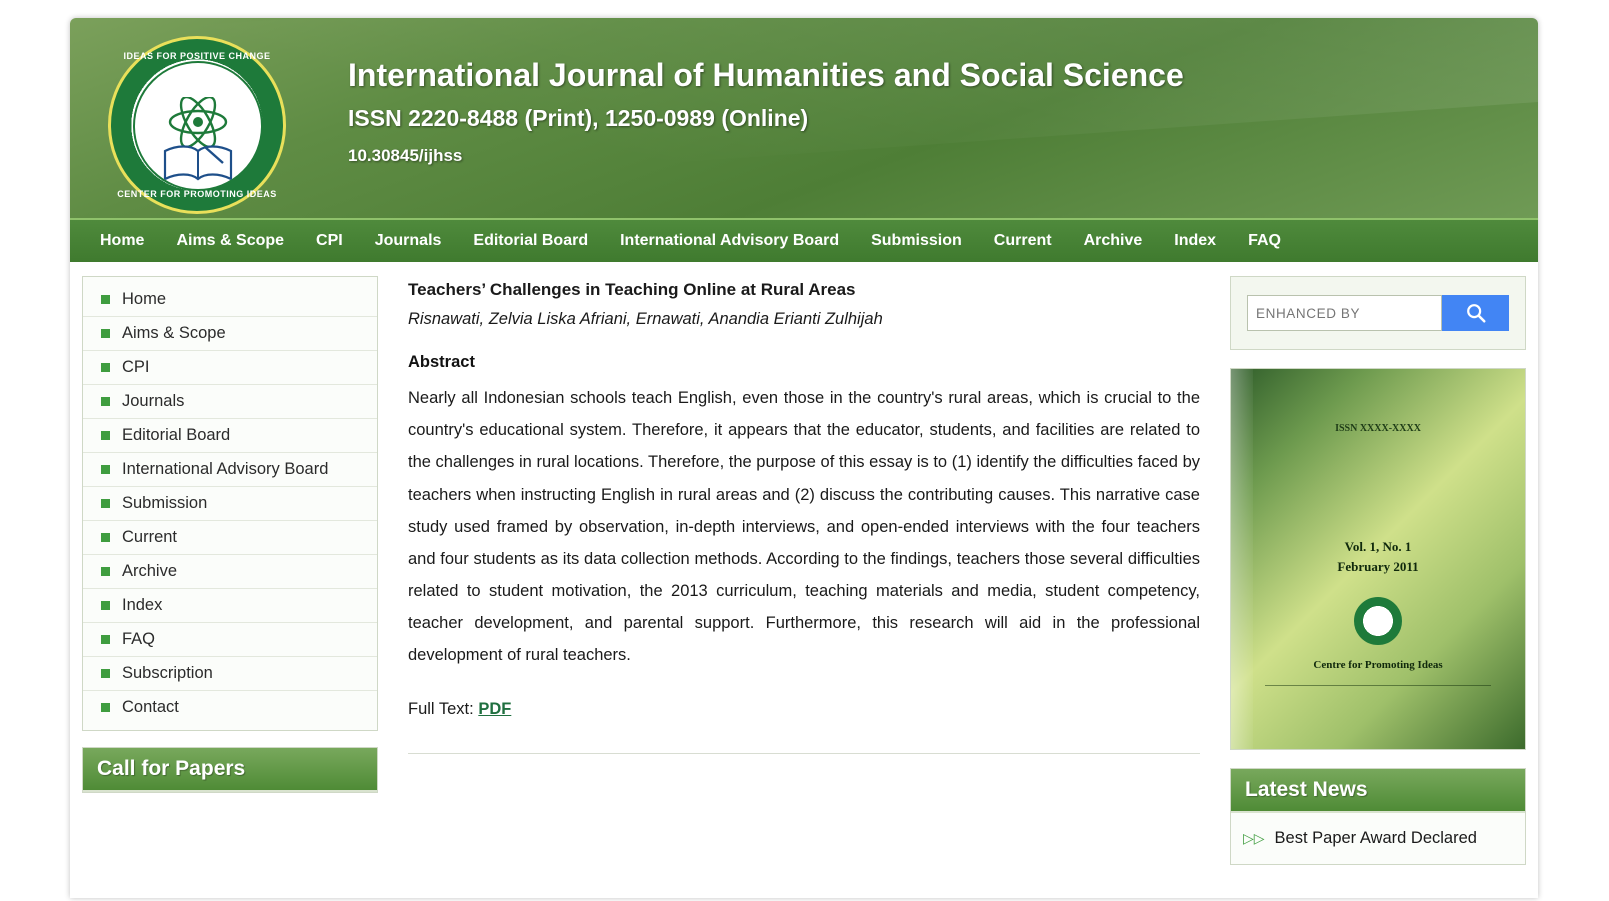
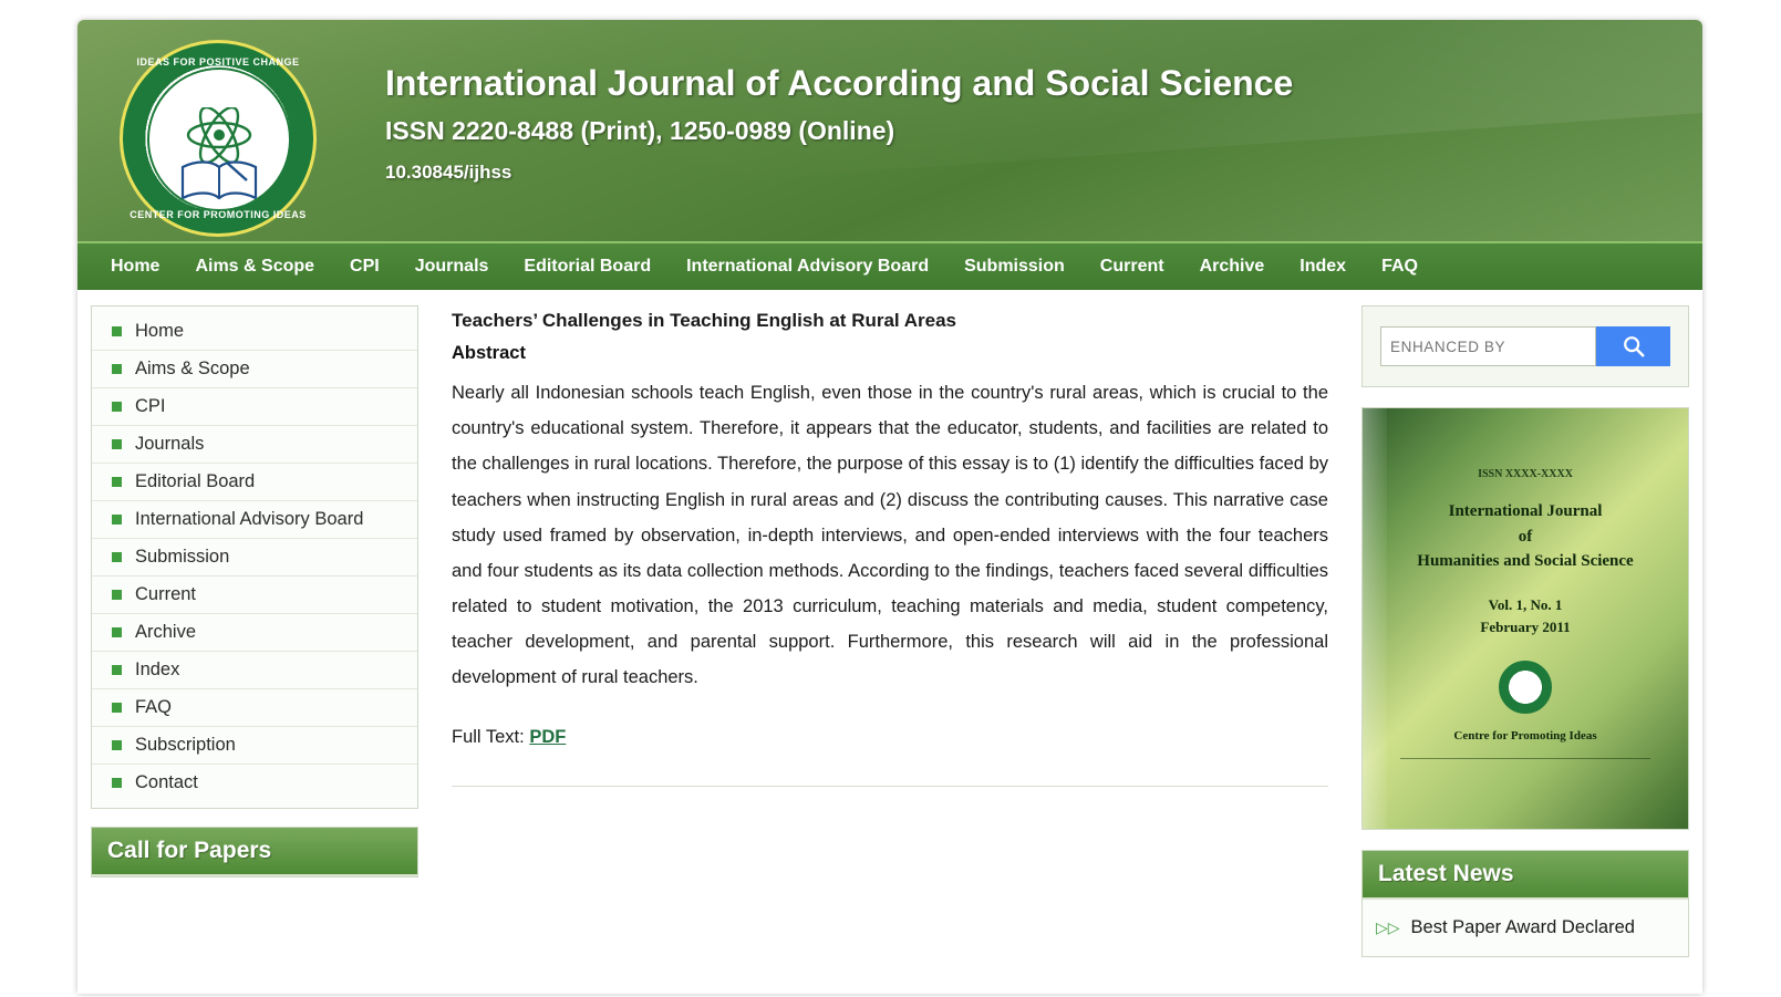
  IDEAS FOR POSITIVE CHANGE
  CENTER FOR PROMOTING IDEAS
- International Journal of Humanities and Social Science
+ International Journal of According and Social Science
  ISSN 2220-8488 (Print), 1250-0989 (Online)
  10.30845/ijhss
  Home
  Aims & Scope
  CPI
  Journals
  Editorial Board
  International Advisory Board
  Submission
  Current
  Archive
  Index
  FAQ
  Home
  Aims & Scope
  CPI
  Journals
  Editorial Board
  International Advisory Board
  Submission
  Current
  Archive
  Index
  FAQ
  Subscription
  Contact
  Call for Papers
- Teachers’ Challenges in Teaching Online at Rural Areas
+ Teachers’ Challenges in Teaching English at Rural Areas
- Risnawati, Zelvia Liska Afriani, Ernawati, Anandia Erianti Zulhijah
  Abstract
- Nearly all Indonesian schools teach English, even those in the country's rural areas, which is crucial to the country's educational system. Therefore, it appears that the educator, students, and facilities are related to the challenges in rural locations. Therefore, the purpose of this essay is to (1) identify the difficulties faced by teachers when instructing English in rural areas and (2) discuss the contributing causes. This narrative case study used framed by observation, in-depth interviews, and open-ended interviews with the four teachers and four students as its data collection methods. According to the findings, teachers those several difficulties related to student motivation, the 2013 curriculum, teaching materials and media, student competency, teacher development, and parental support. Furthermore, this research will aid in the professional development of rural teachers.
+ Nearly all Indonesian schools teach English, even those in the country's rural areas, which is crucial to the country's educational system. Therefore, it appears that the educator, students, and facilities are related to the challenges in rural locations. Therefore, the purpose of this essay is to (1) identify the difficulties faced by teachers when instructing English in rural areas and (2) discuss the contributing causes. This narrative case study used framed by observation, in-depth interviews, and open-ended interviews with the four teachers and four students as its data collection methods. According to the findings, teachers faced several difficulties related to student motivation, the 2013 curriculum, teaching materials and media, student competency, teacher development, and parental support. Furthermore, this research will aid in the professional development of rural teachers.
  Full Text: PDF
  ENHANCED BY
  ISSN XXXX-XXXX
+ International Journal
+ of
+ Humanities and Social Science
  Vol. 1, No. 1
  February 2011
  Centre for Promoting Ideas
  Latest News
  ▷▷
  Best Paper Award Declared
